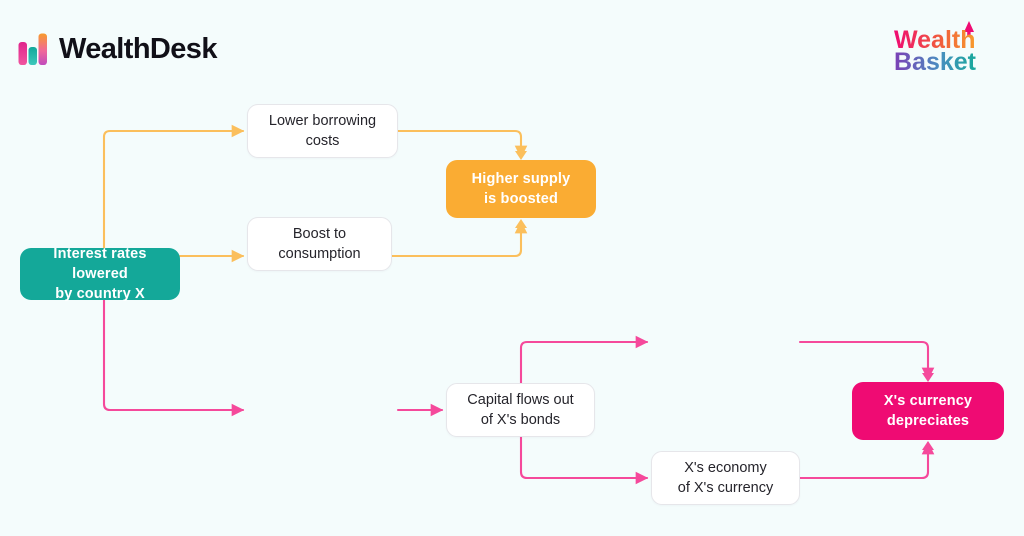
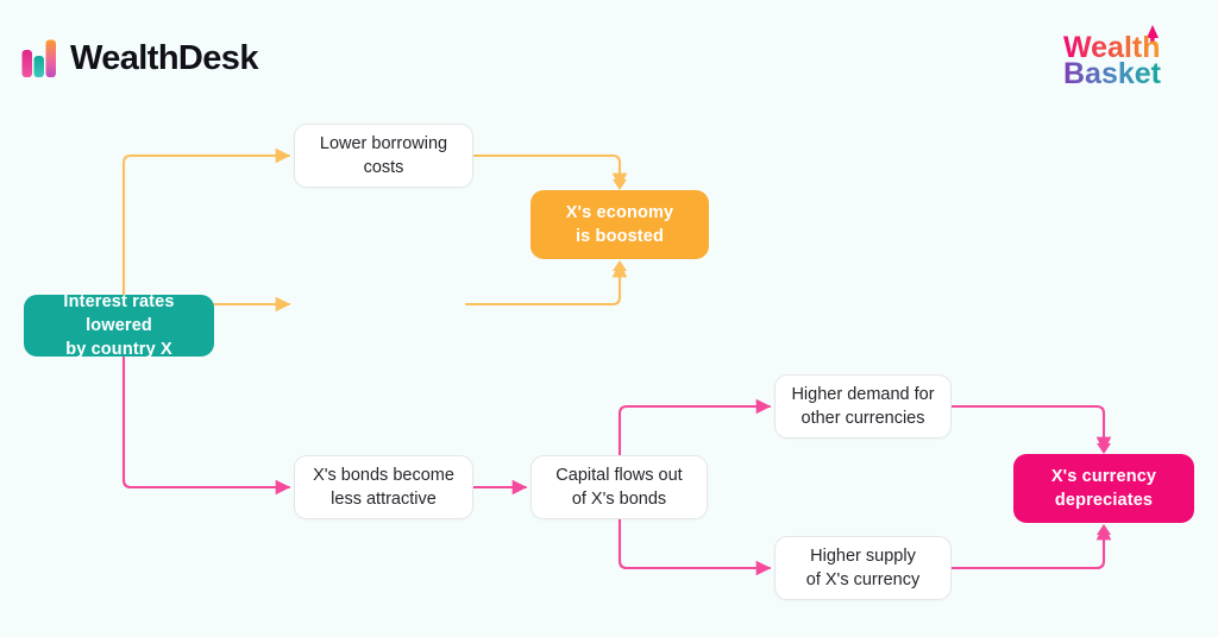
  WealthDesk
  Wealth
  Basket
  Interest rates lowered
  by country X
  Lower borrowing
  costs
- Boost to
- consumption
- Higher supply
+ X's economy
  is boosted
+ X's bonds become
+ less attractive
  Capital flows out
  of X's bonds
+ Higher demand for
+ other currencies
- X's economy
+ Higher supply
  of X's currency
  X's currency
  depreciates
